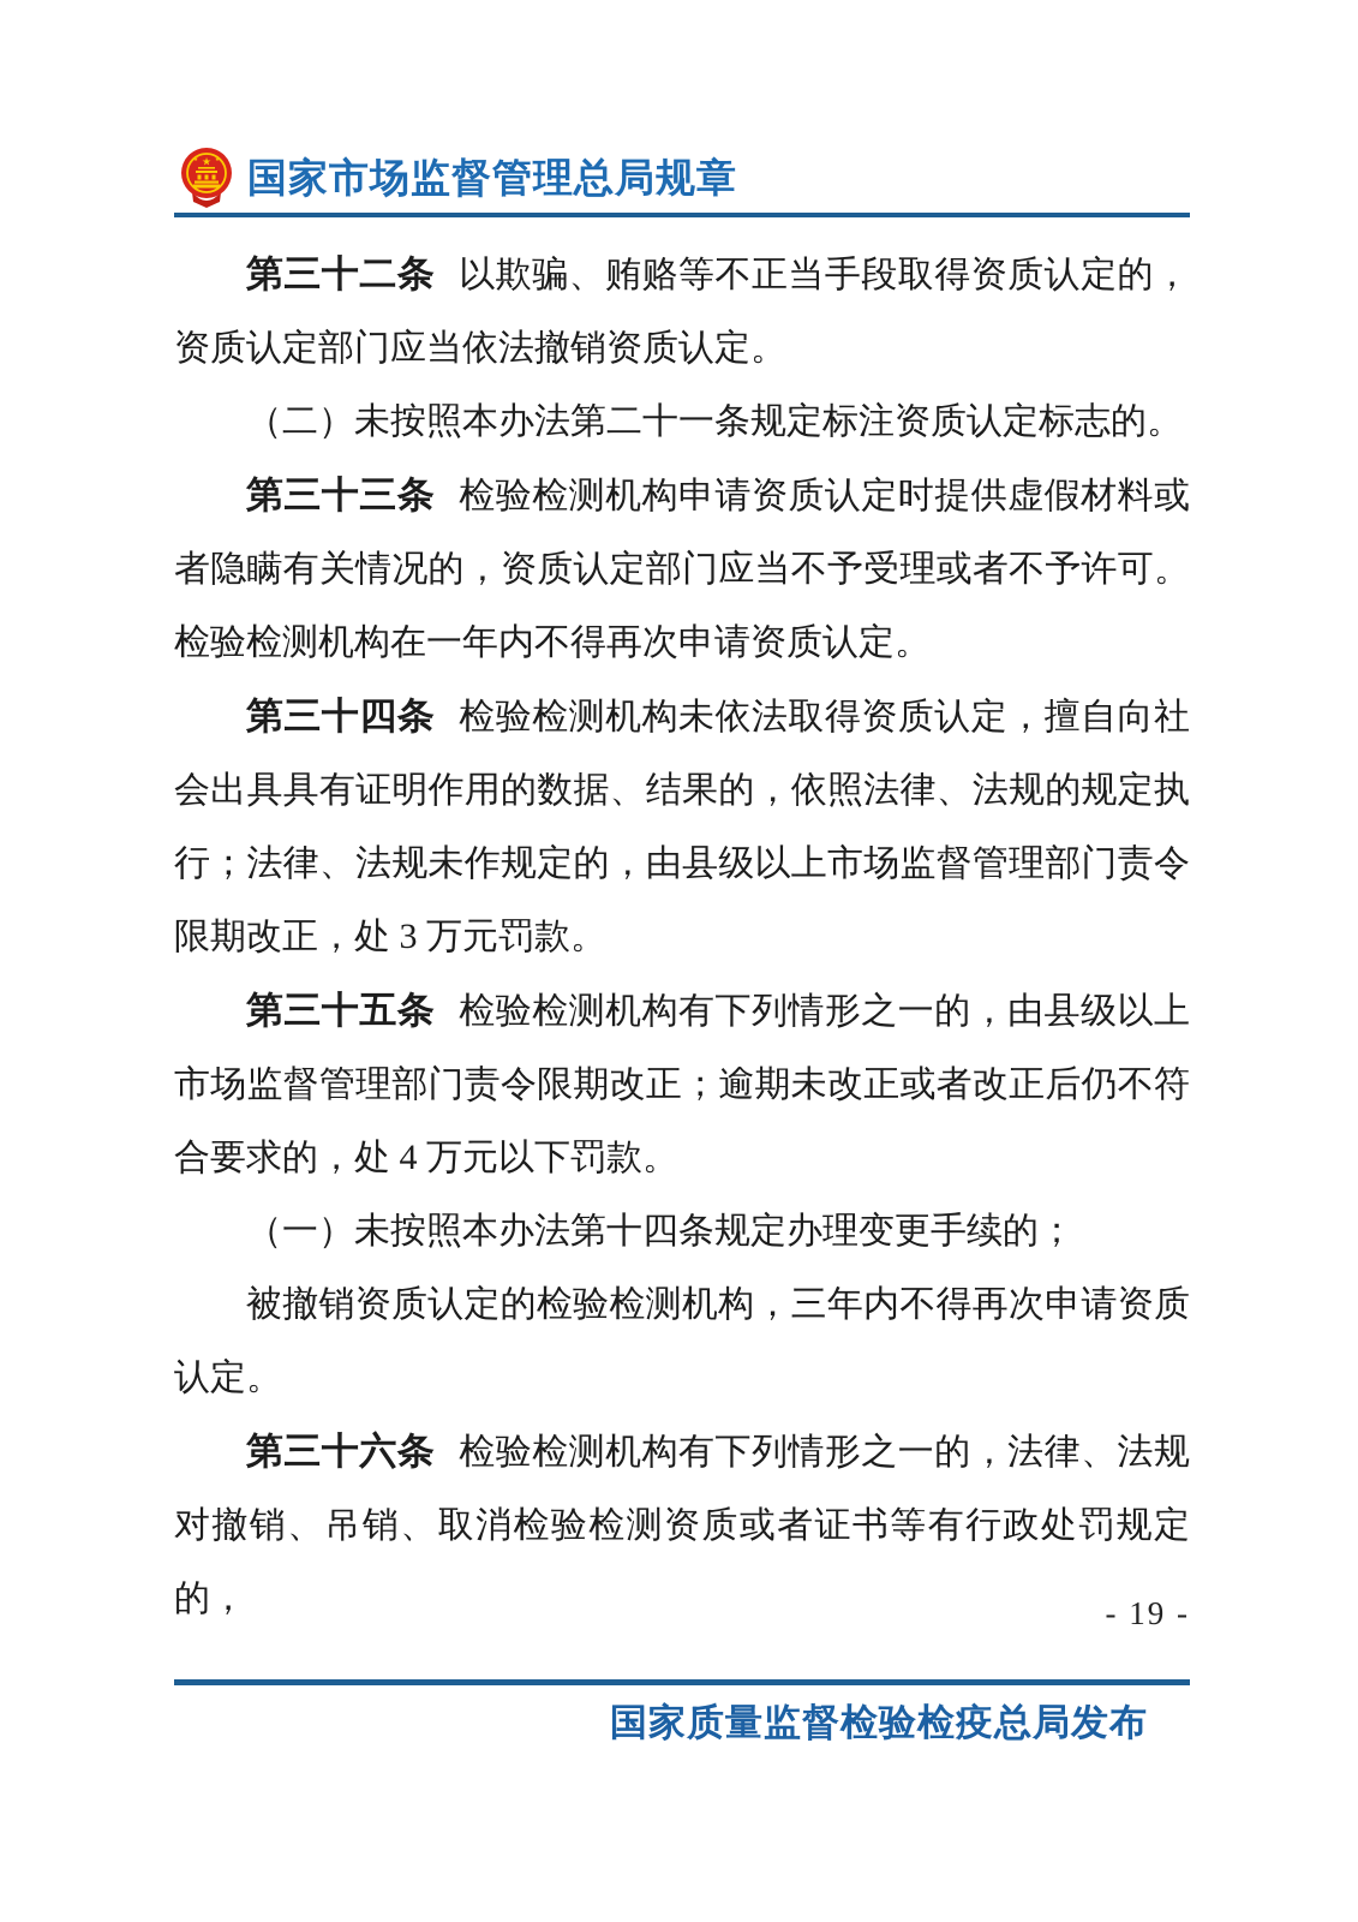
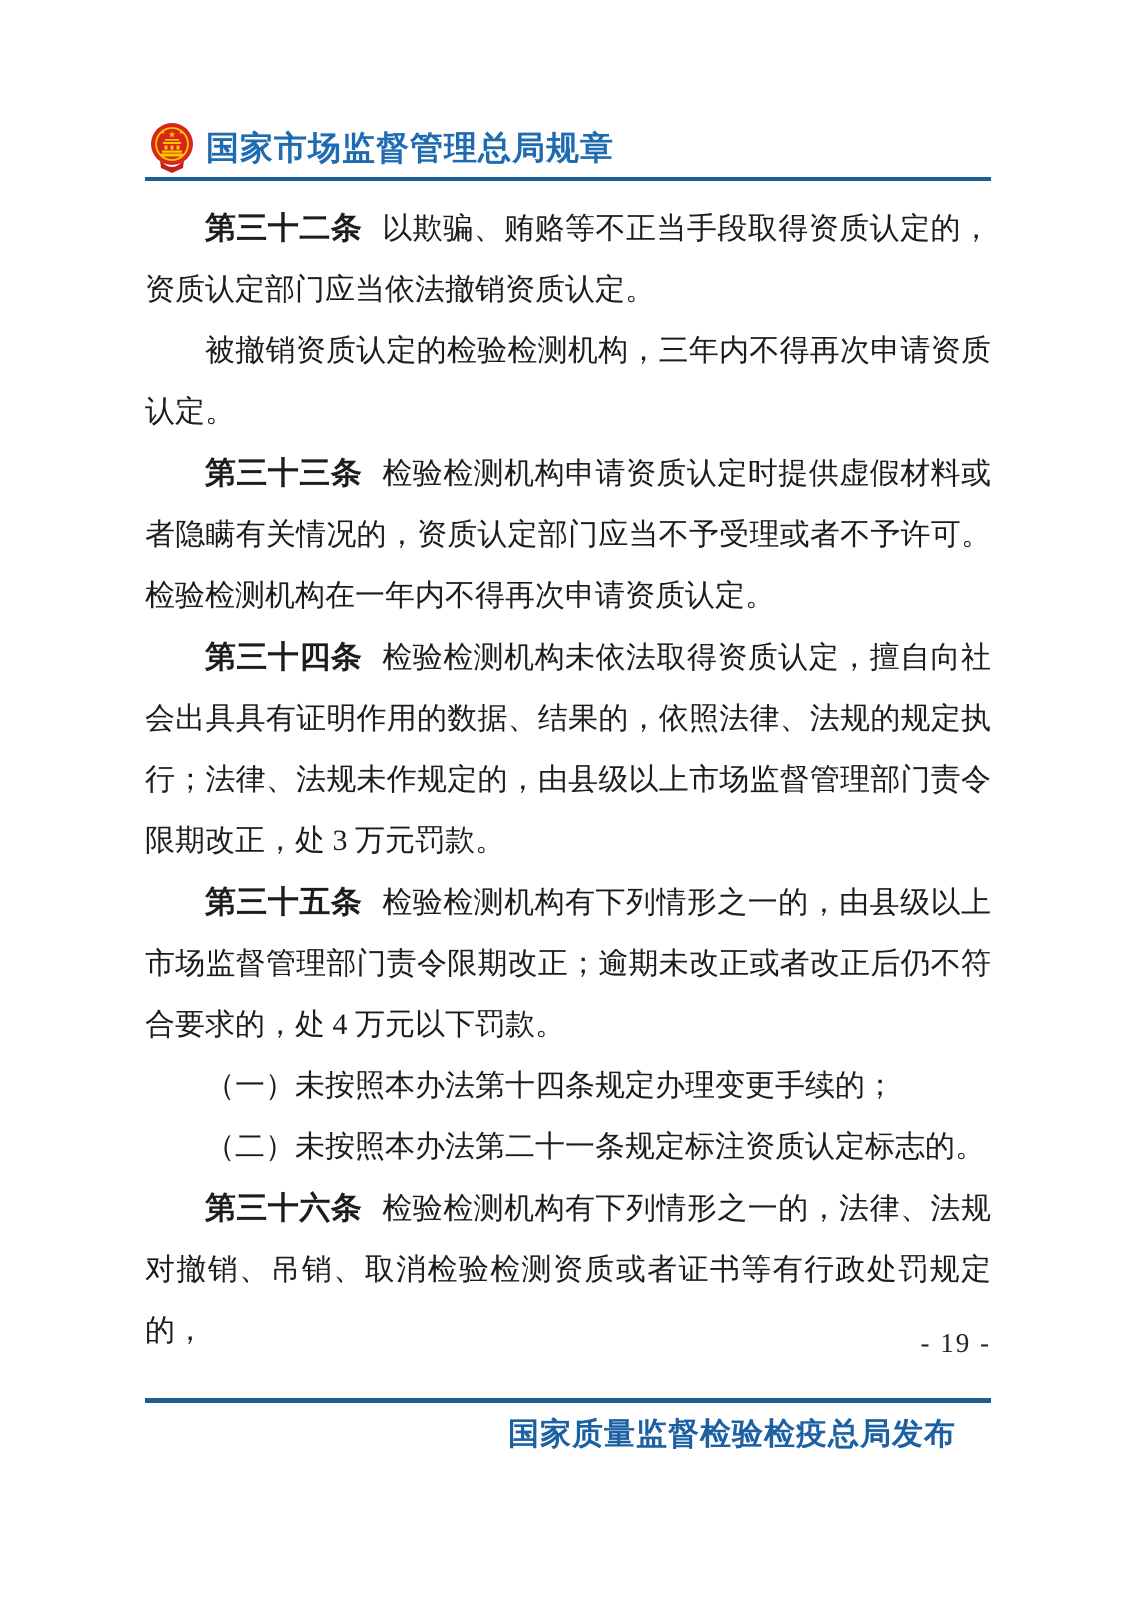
  ★
  国家市场监督管理总局规章
  第三十二条 以欺骗、贿赂等不正当手段取得资质认定的，资质认定部门应当依法撤销资质认定。
- （二）未按照本办法第二十一条规定标注资质认定标志的。
+ 被撤销资质认定的检验检测机构，三年内不得再次申请资质认定。
  第三十三条 检验检测机构申请资质认定时提供虚假材料或者隐瞒有关情况的，资质认定部门应当不予受理或者不予许可。检验检测机构在一年内不得再次申请资质认定。
  第三十四条 检验检测机构未依法取得资质认定，擅自向社会出具具有证明作用的数据、结果的，依照法律、法规的规定执行；法律、法规未作规定的，由县级以上市场监督管理部门责令限期改正，处 3 万元罚款。
  第三十五条 检验检测机构有下列情形之一的，由县级以上市场监督管理部门责令限期改正；逾期未改正或者改正后仍不符合要求的，处 4 万元以下罚款。
  （一）未按照本办法第十四条规定办理变更手续的；
- 被撤销资质认定的检验检测机构，三年内不得再次申请资质认定。
+ （二）未按照本办法第二十一条规定标注资质认定标志的。
  第三十六条 检验检测机构有下列情形之一的，法律、法规对撤销、吊销、取消检验检测资质或者证书等有行政处罚规定的，
  - 19 -
  国家质量监督检验检疫总局发布
